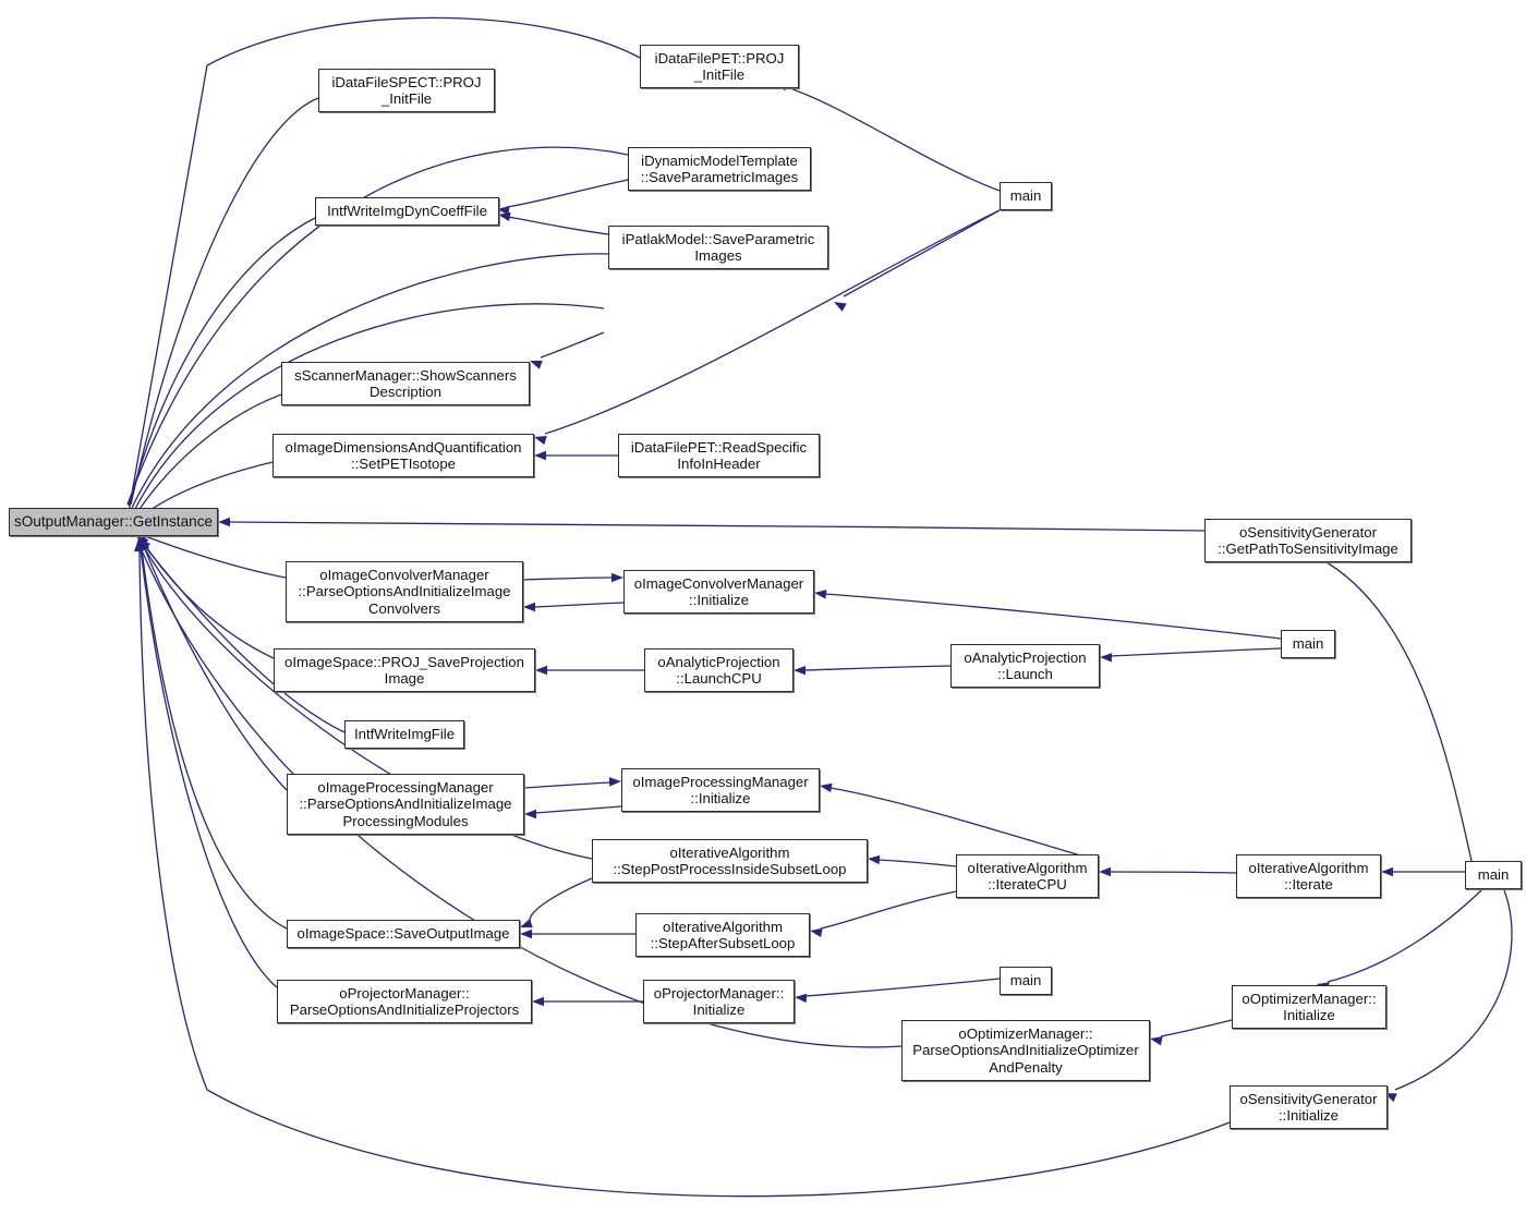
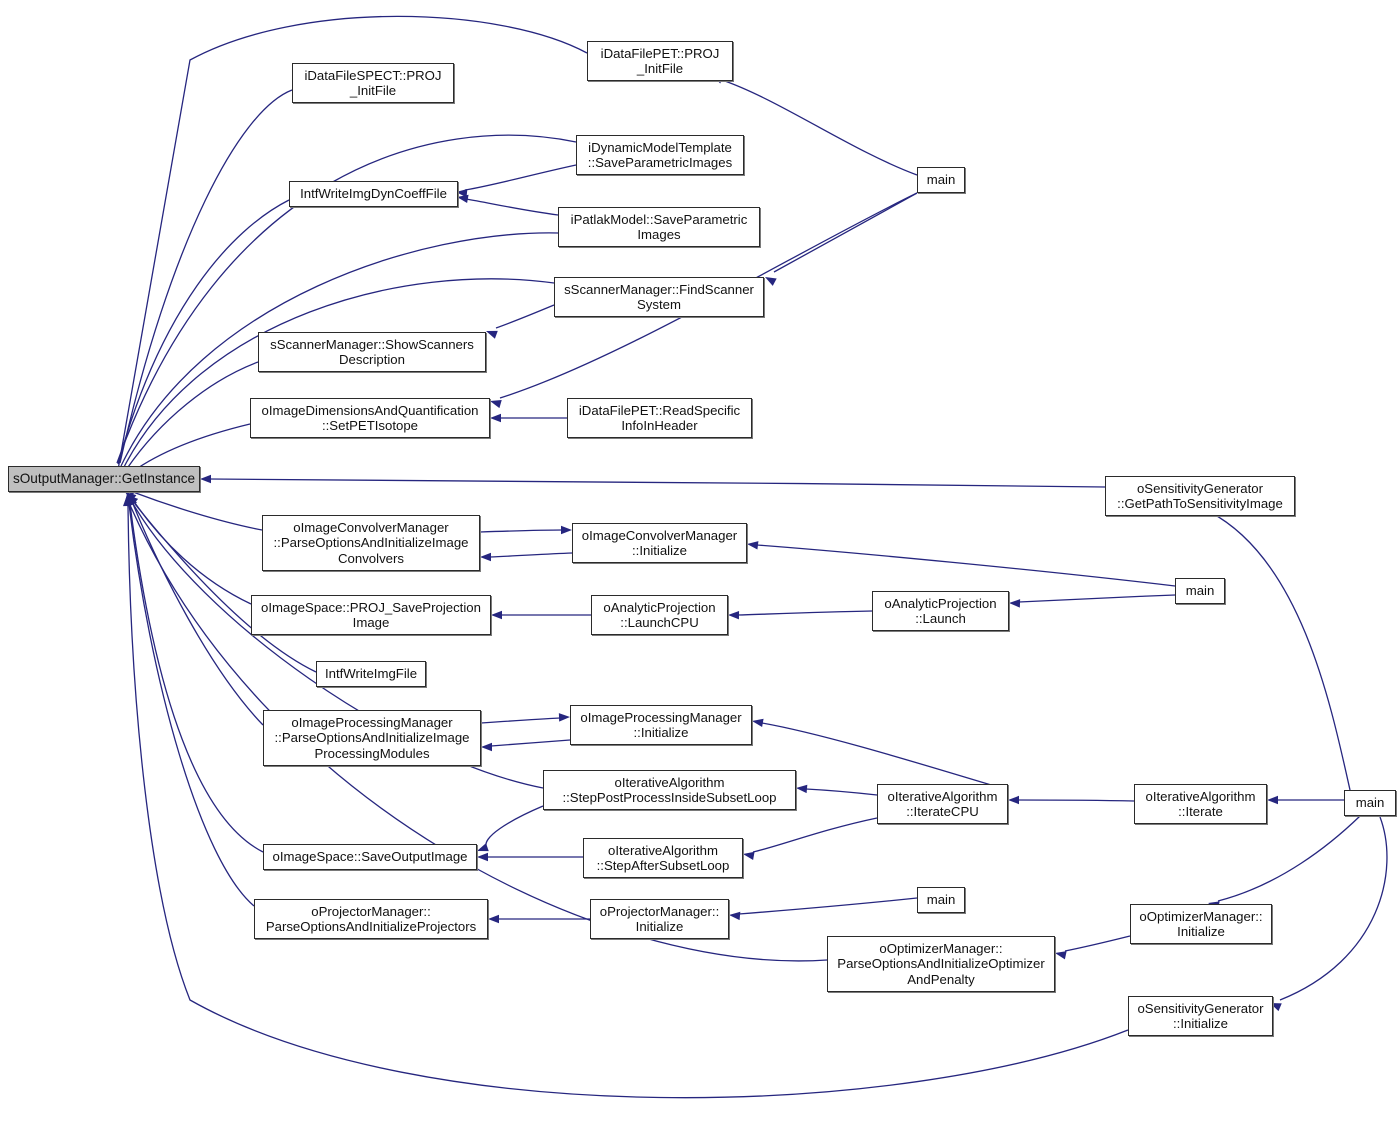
  sOutputManager::GetInstance
  iDataFilePET::PROJ
  _InitFile
  iDataFileSPECT::PROJ
  _InitFile
  main
  iDynamicModelTemplate
  ::SaveParametricImages
  IntfWriteImgDynCoeffFile
  iPatlakModel::SaveParametric
  Images
+ sScannerManager::FindScanner
+ System
  sScannerManager::ShowScanners
  Description
  oImageDimensionsAndQuantification
  ::SetPETIsotope
  iDataFilePET::ReadSpecific
  InfoInHeader
  oSensitivityGenerator
  ::GetPathToSensitivityImage
  oImageConvolverManager
  ::ParseOptionsAndInitializeImage
  Convolvers
  oImageConvolverManager
  ::Initialize
  main
  oImageSpace::PROJ_SaveProjection
  Image
  oAnalyticProjection
  ::LaunchCPU
  oAnalyticProjection
  ::Launch
  IntfWriteImgFile
  oImageProcessingManager
  ::ParseOptionsAndInitializeImage
  ProcessingModules
  oImageProcessingManager
  ::Initialize
  oIterativeAlgorithm
  ::StepPostProcessInsideSubsetLoop
  oIterativeAlgorithm
  ::IterateCPU
  oIterativeAlgorithm
  ::Iterate
  main
  oIterativeAlgorithm
  ::StepAfterSubsetLoop
  oImageSpace::SaveOutputImage
  oProjectorManager::
  ParseOptionsAndInitializeProjectors
  oProjectorManager::
  Initialize
  main
  oOptimizerManager::
  Initialize
  oOptimizerManager::
  ParseOptionsAndInitializeOptimizer
  AndPenalty
  oSensitivityGenerator
  ::Initialize
